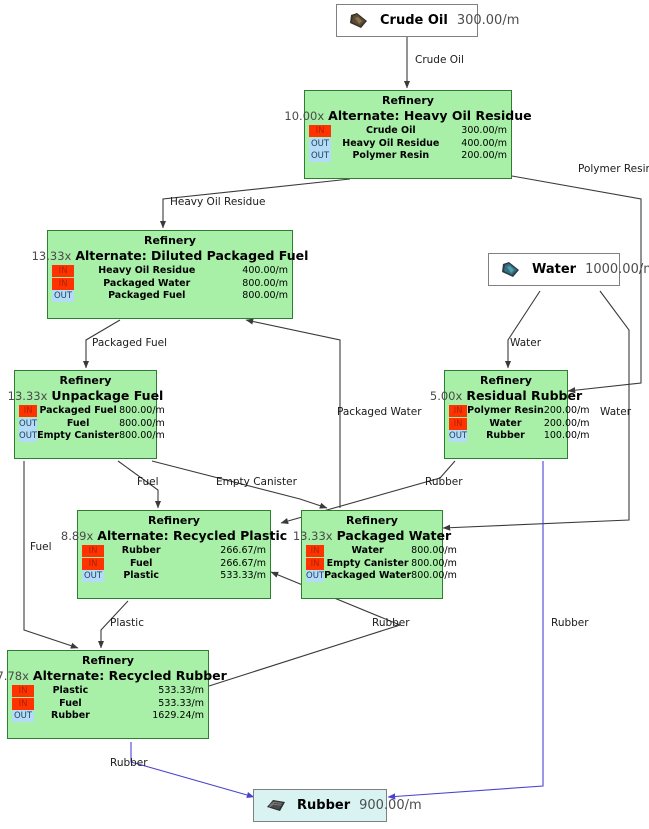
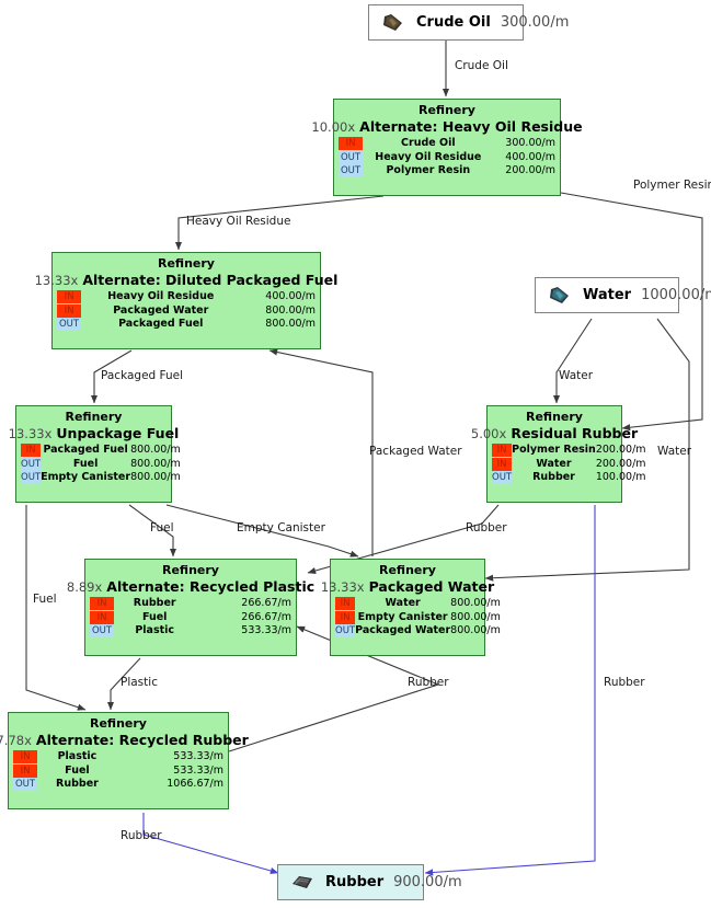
  Crude Oil
  Polymer Resi
  Heavy Oil Residue
  Packaged Fuel
  Water
  Water
  Packaged Water
  Fuel
  Empty Canister
  Rubber
  Fuel
  Plastic
  Rubber
  Rubber
  Rubber
  Crude Oil
  300.00/m
  Water
  1000.00/
  Rubber
  900.00/m
  Refinery
  10.00x
  Alternate: Heavy Oil Residue
  IN	Crude Oil	300.00/m
  OUT	Heavy Oil Residue	400.00/m
  OUT	Polymer Resin	200.00/m
  Refinery
  13.33x
  Alternate: Diluted Packaged Fuel
  IN	Heavy Oil Residue	400.00/m
  IN	Packaged Water	800.00/m
  OUT	Packaged Fuel	800.00/m
  Refinery
  13.33x
  Unpackage Fuel
  IN	Packaged Fuel	800.00/m
  OUT	Fuel	800.00/m
  OUT	Empty Canister	800.00/m
  Refinery
  5.00x
  Residual Rubber
  IN	Polymer Resin	200.00/m
  IN	Water	200.00/m
  OUT	Rubber	100.00/m
  Refinery
  8.89x
  Alternate: Recycled Plastic
  IN	Rubber	266.67/m
  IN	Fuel	266.67/m
  OUT	Plastic	533.33/m
  Refinery
  13.33x
  Packaged Water
  IN	Water	800.00/m
  IN	Empty Canister	800.00/m
  OUT	Packaged Water	800.00/m
  Refinery
  7.78x
  Alternate: Recycled Rubber
  IN	Plastic	533.33/m
  IN	Fuel	533.33/m
- OUT	Rubber	1629.24/m
+ OUT	Rubber	1066.67/m
